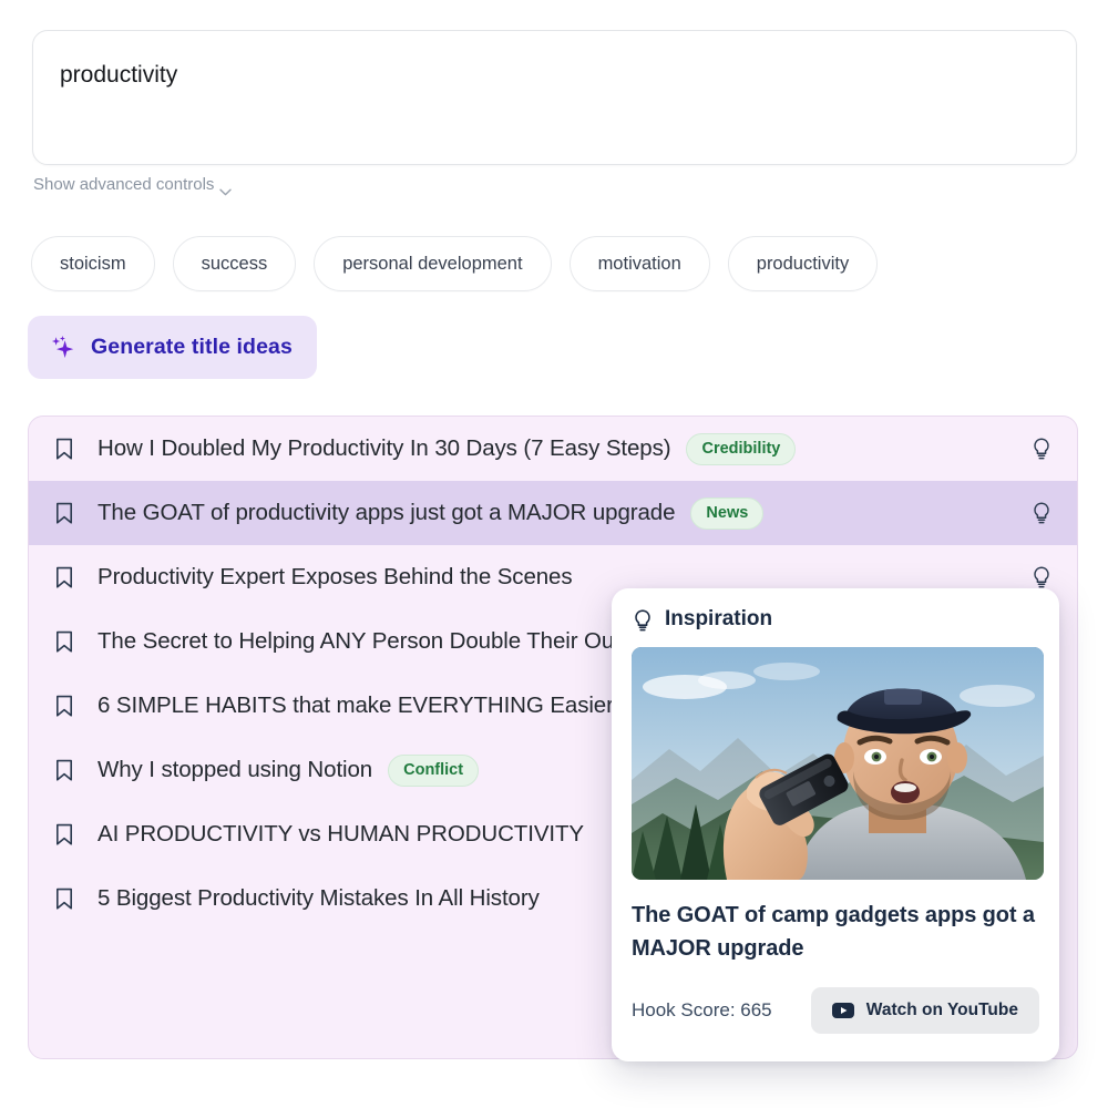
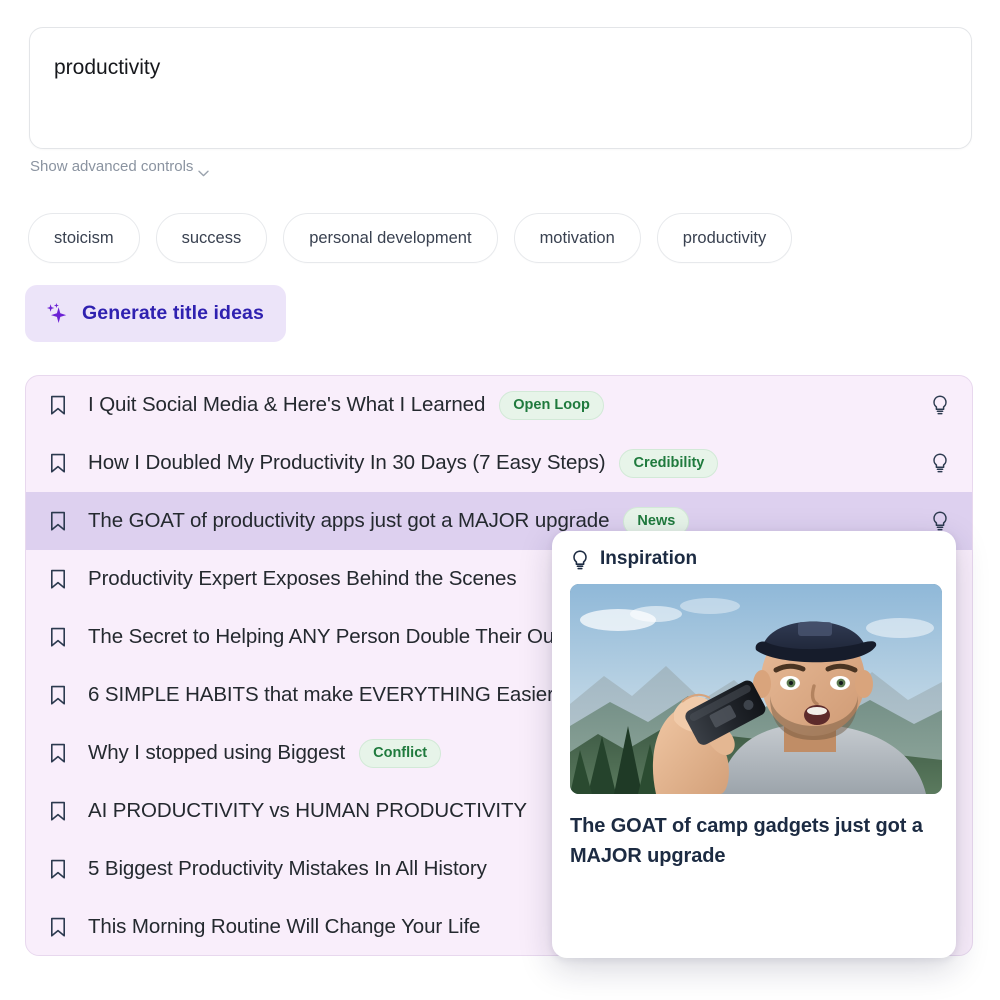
  productivity
  Show advanced controls
  stoicism
  success
  personal development
  motivation
  productivity
  Generate title ideas
+ I Quit Social Media & Here's What I Learned
+ Open Loop
  How I Doubled My Productivity In 30 Days (7 Easy Steps)
  Credibility
  The GOAT of productivity apps just got a MAJOR upgrade
  News
  Productivity Expert Exposes Behind the Scenes
  The Secret to Helping ANY Person Double Their Ou
  6 SIMPLE HABITS that make EVERYTHING Easier
- Why I stopped using Notion
+ Why I stopped using Biggest
  Conflict
  AI PRODUCTIVITY vs HUMAN PRODUCTIVITY
  5 Biggest Productivity Mistakes In All History
+ This Morning Routine Will Change Your Life
  Inspiration
- The GOAT of camp gadgets apps got a MAJOR upgrade
+ The GOAT of camp gadgets just got a MAJOR upgrade
- Hook Score: 665
- Watch on YouTube
